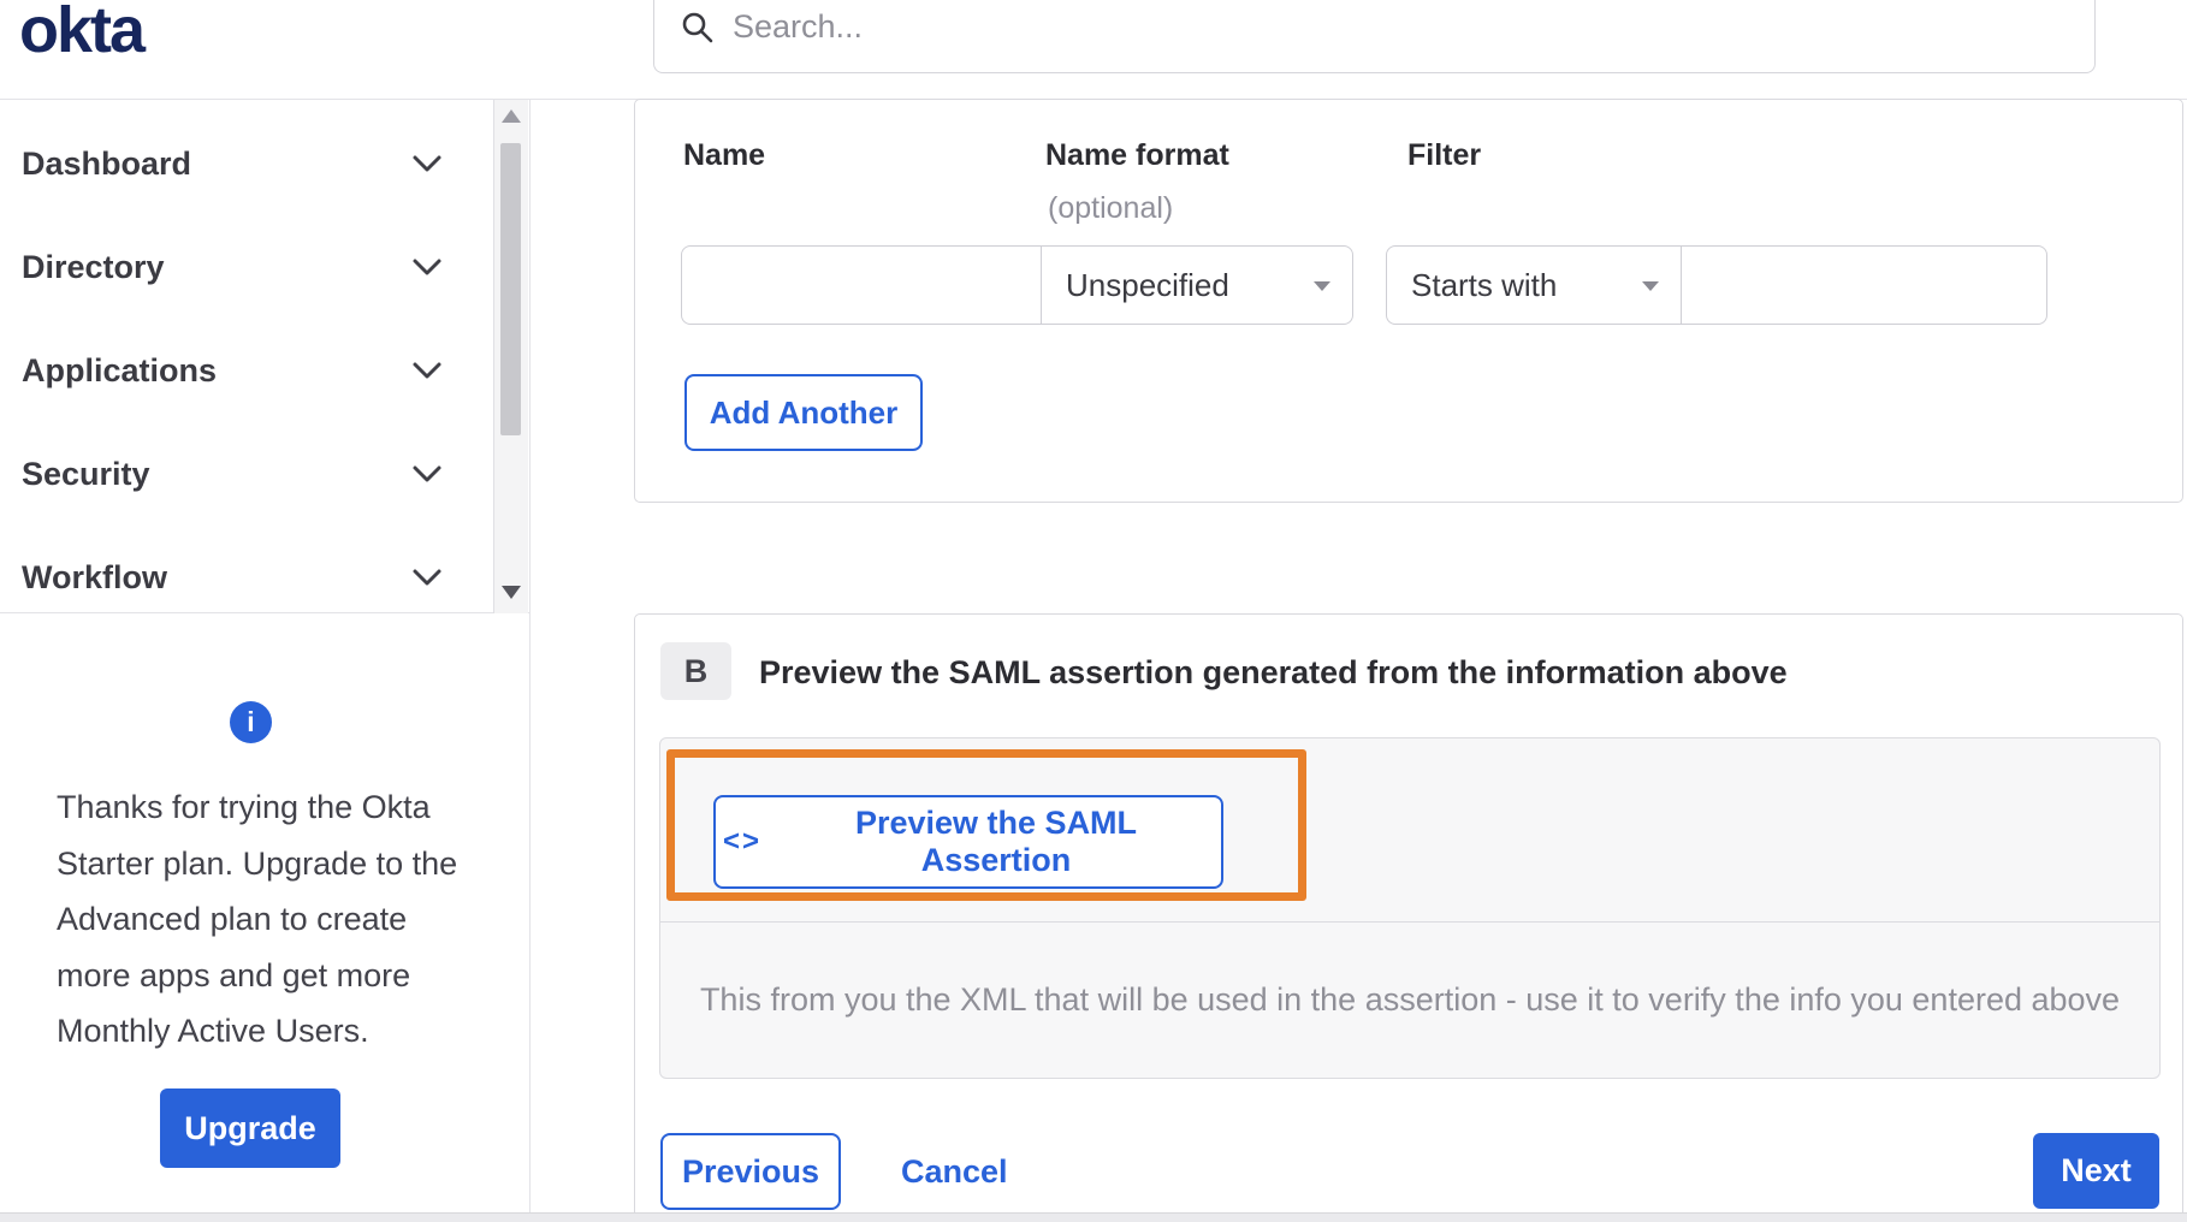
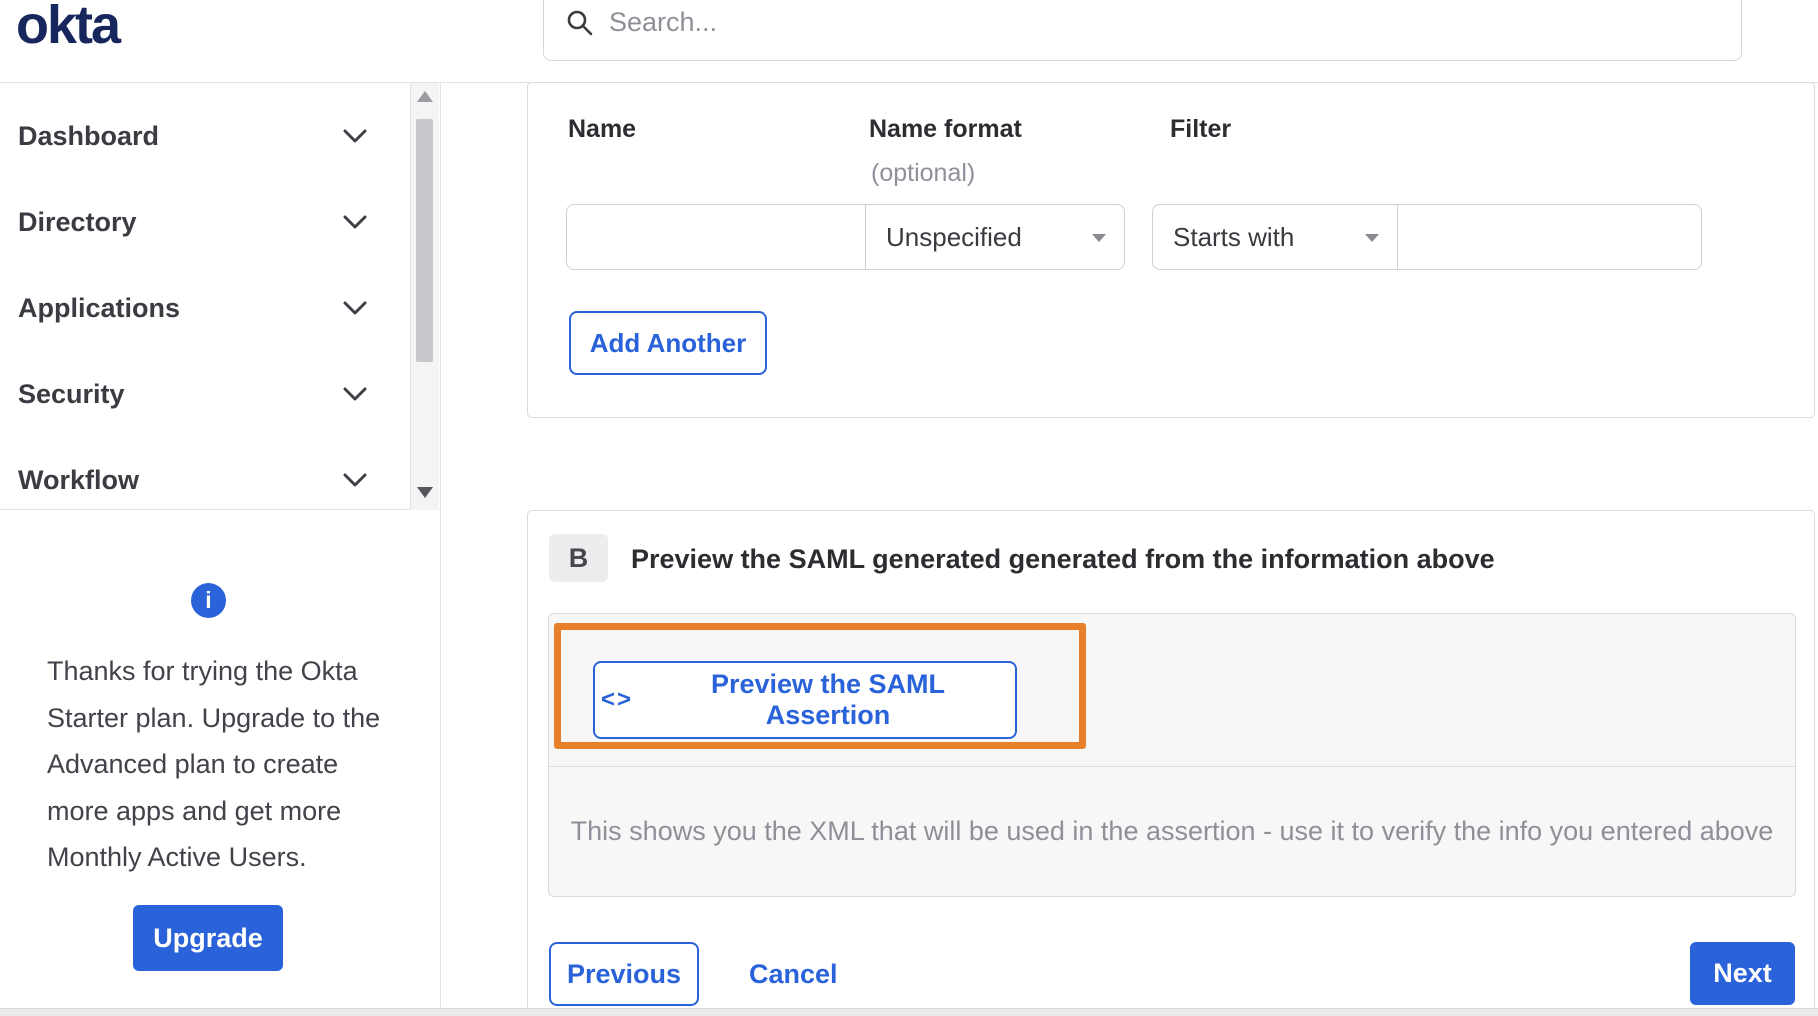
  okta
  Search...
  Dashboard
  Directory
  Applications
  Security
  Workflow
  i
  Thanks for trying the Okta Starter plan. Upgrade to the Advanced plan to create more apps and get more Monthly Active Users.
  Upgrade
  Name
  Name format
  (optional)
  Filter
  Unspecified
  Starts with
  Add Another
  B
- Preview the SAML assertion generated from the information above
+ Preview the SAML generated generated from the information above
  <>
  Preview the SAML Assertion
- This from you the XML that will be used in the assertion - use it to verify the info you entered above
+ This shows you the XML that will be used in the assertion - use it to verify the info you entered above
  Previous
  Cancel
  Next
